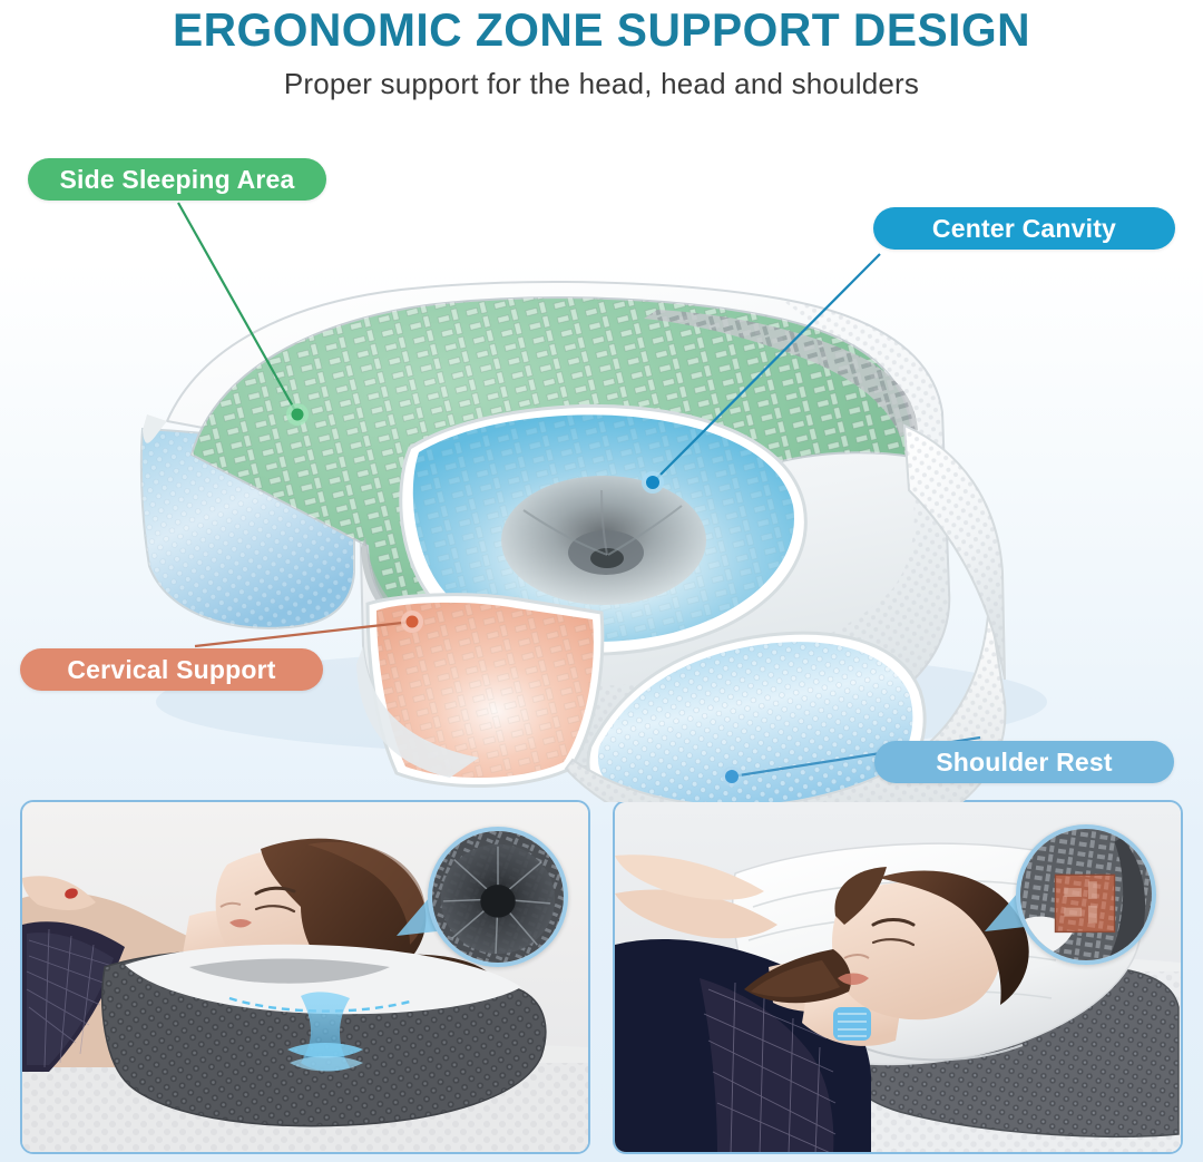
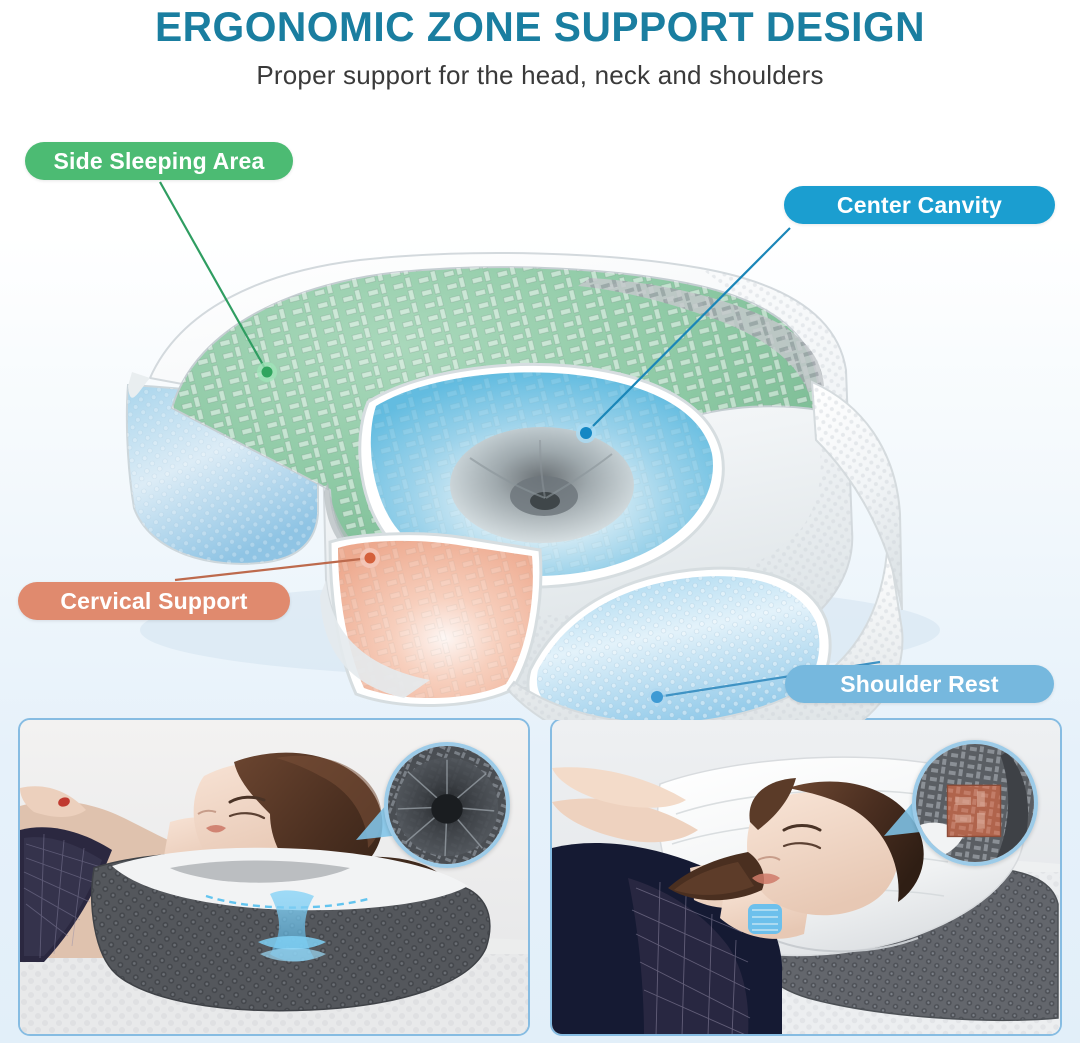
  ERGONOMIC ZONE SUPPORT DESIGN
- Proper support for the head, head and shoulders
+ Proper support for the head, neck and shoulders
  Side Sleeping Area
  Center Canvity
  Cervical Support
  Shoulder Rest
